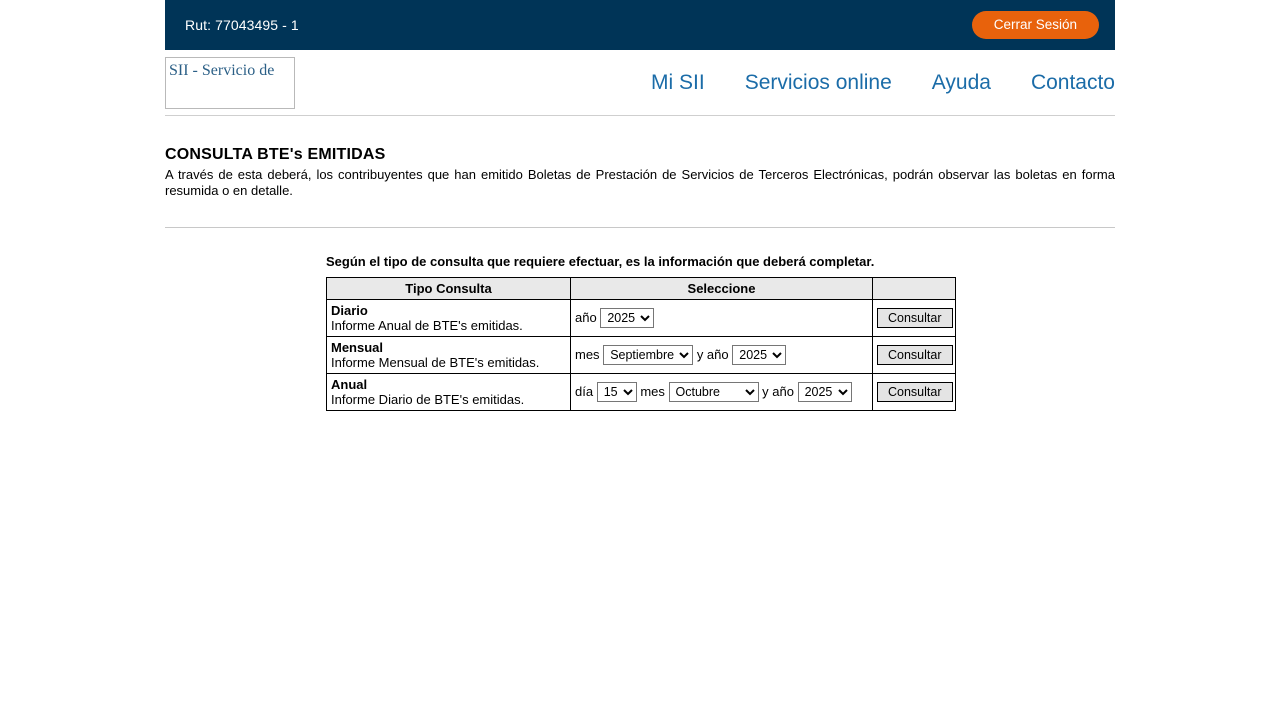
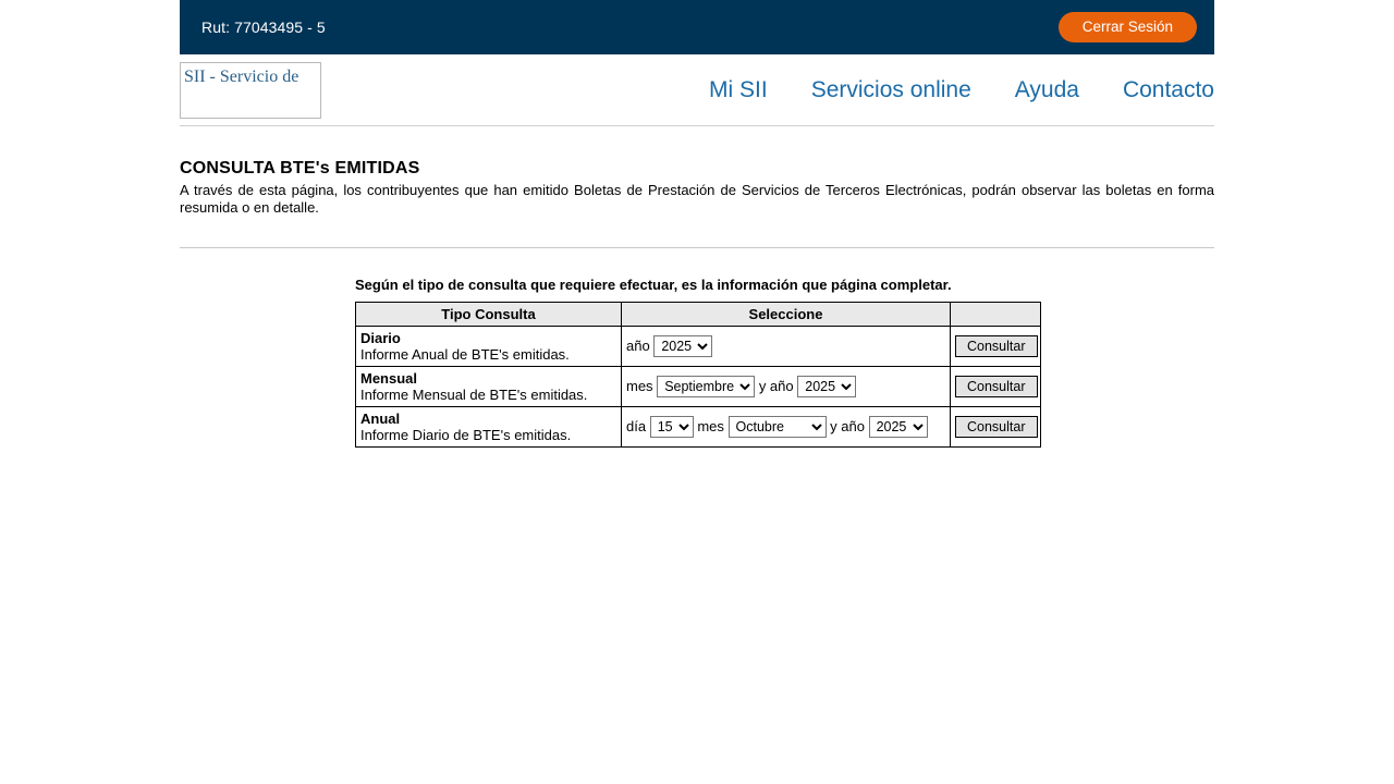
- Rut: 77043495 - 1
+ Rut: 77043495 - 5
  Cerrar Sesión
  SII - Servicio de
  Mi SII
  Servicios online
  Ayuda
  Contacto
  CONSULTA BTE's EMITIDAS
- A través de esta deberá, los contribuyentes que han emitido Boletas de Prestación de Servicios de Terceros Electrónicas, podrán observar las boletas en forma resumida o en detalle.
+ A través de esta página, los contribuyentes que han emitido Boletas de Prestación de Servicios de Terceros Electrónicas, podrán observar las boletas en forma resumida o en detalle.
- Según el tipo de consulta que requiere efectuar, es la información que deberá completar.
+ Según el tipo de consulta que requiere efectuar, es la información que página completar.
  Tipo Consulta	Seleccione
  Diario Informe Anual de BTE's emitidas.	año 2025	Consultar
  Mensual Informe Mensual de BTE's emitidas.	mes Septiembre y año 2025	Consultar
  Anual Informe Diario de BTE's emitidas.	día 15 mes Octubre y año 2025	Consultar
